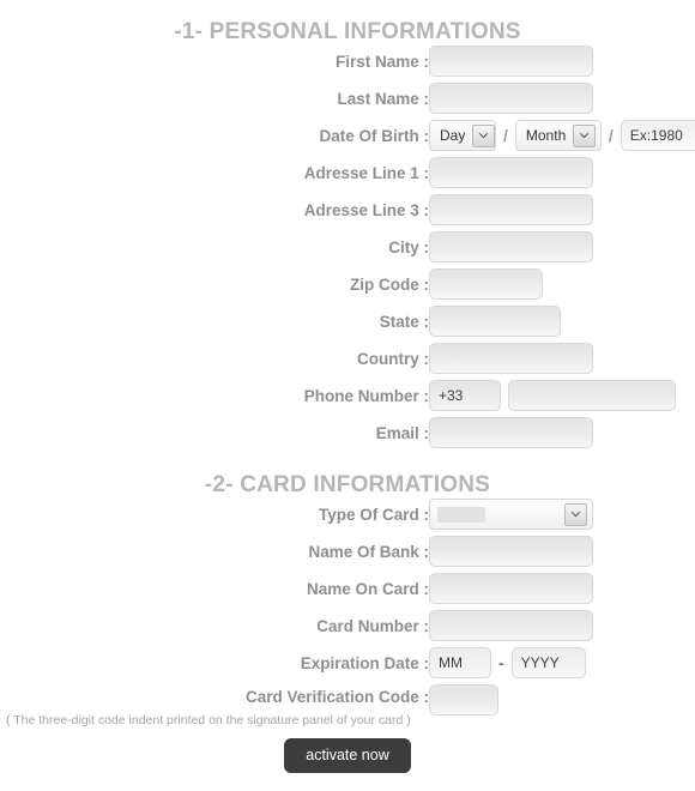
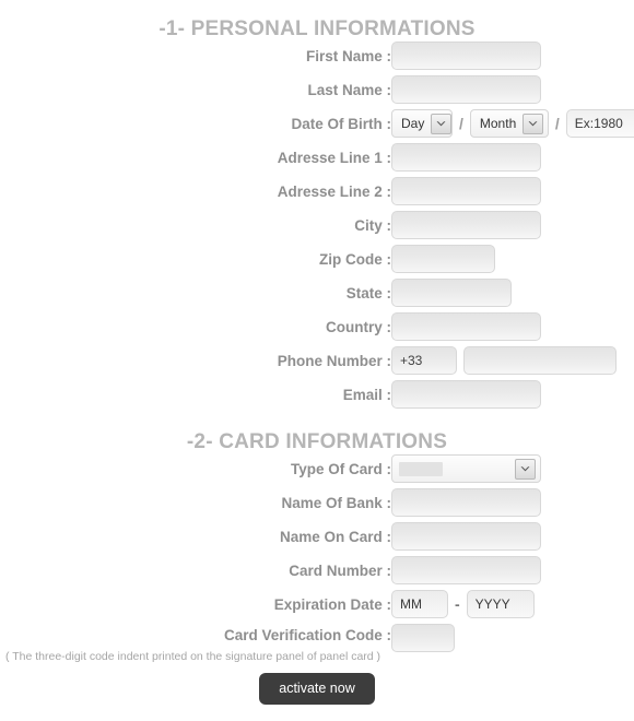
  -1- PERSONAL INFORMATIONS
  First Name :
  Last Name :
  Date Of Birth :
  Day
  /
  Month
  /
  Ex:1980
  Adresse Line 1 :
- Adresse Line 3 :
+ Adresse Line 2 :
  City :
  Zip Code :
  State :
  Country :
  Phone Number :
  +33
  Email :
  -2- CARD INFORMATIONS
  Type Of Card :
  Name Of Bank :
  Name On Card :
  Card Number :
  Expiration Date :
  MM
  -
  YYYY
  Card Verification Code :
- ( The three-digit code indent printed on the signature panel of your card )
+ ( The three-digit code indent printed on the signature panel of panel card )
  activate now
